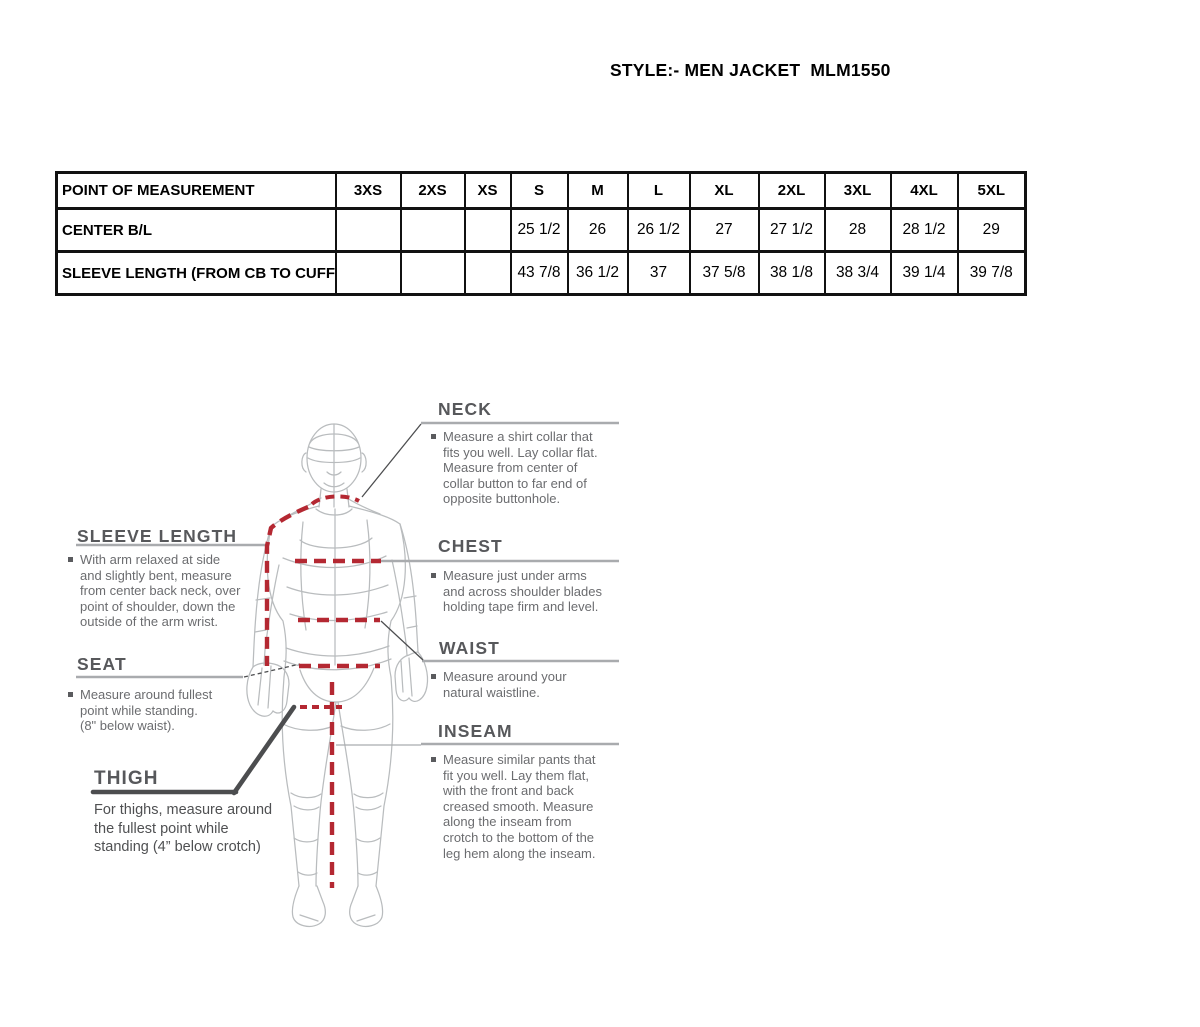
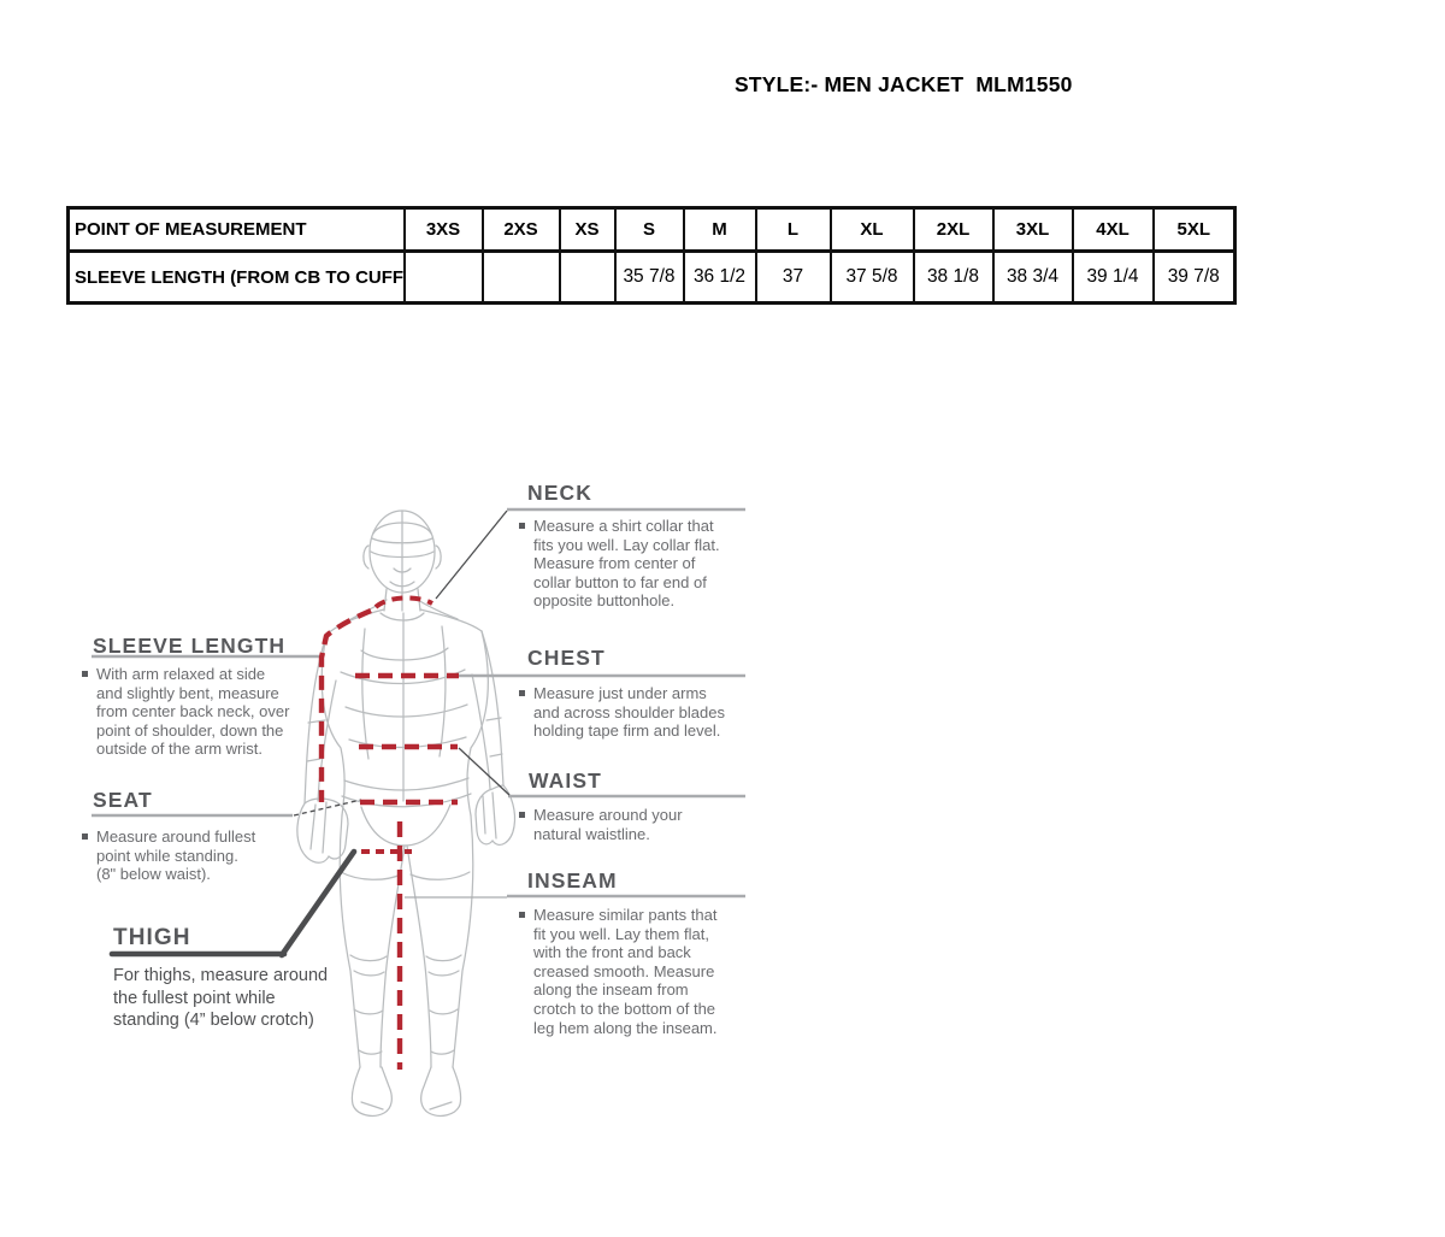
  STYLE:- MEN JACKET MLM1550
  POINT OF MEASUREMENT	3XS	2XS	XS	S	M	L	XL	2XL	3XL	4XL	5XL
- CENTER B/L				25 1/2	26	26 1/2	27	27 1/2	28	28 1/2	29
- SLEEVE LENGTH (FROM CB TO CUFF				43 7/8	36 1/2	37	37 5/8	38 1/8	38 3/4	39 1/4	39 7/8
+ SLEEVE LENGTH (FROM CB TO CUFF				35 7/8	36 1/2	37	37 5/8	38 1/8	38 3/4	39 1/4	39 7/8
  NECK
  Measure a shirt collar that
  fits you well. Lay collar flat.
  Measure from center of
  collar button to far end of
  opposite buttonhole.
  SLEEVE LENGTH
  With arm relaxed at side
  and slightly bent, measure
  from center back neck, over
  point of shoulder, down the
  outside of the arm wrist.
  CHEST
  Measure just under arms
  and across shoulder blades
  holding tape firm and level.
  WAIST
  Measure around your
  natural waistline.
  SEAT
  Measure around fullest
  point while standing.
  (8" below waist).
  INSEAM
  Measure similar pants that
  fit you well. Lay them flat,
  with the front and back
  creased smooth. Measure
  along the inseam from
  crotch to the bottom of the
  leg hem along the inseam.
  THIGH
  For thighs, measure around
  the fullest point while
  standing (4” below crotch)
